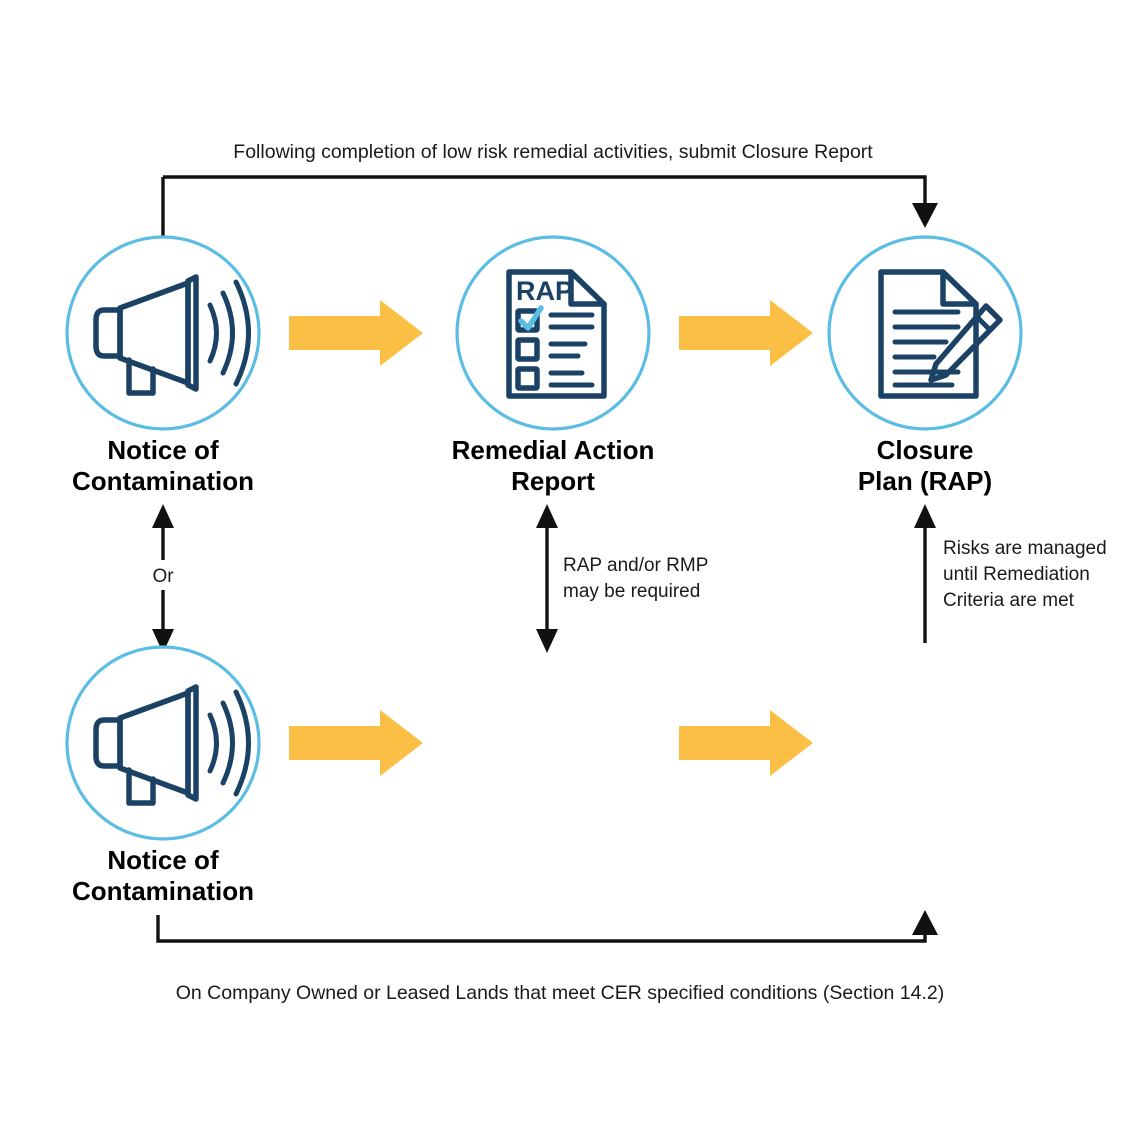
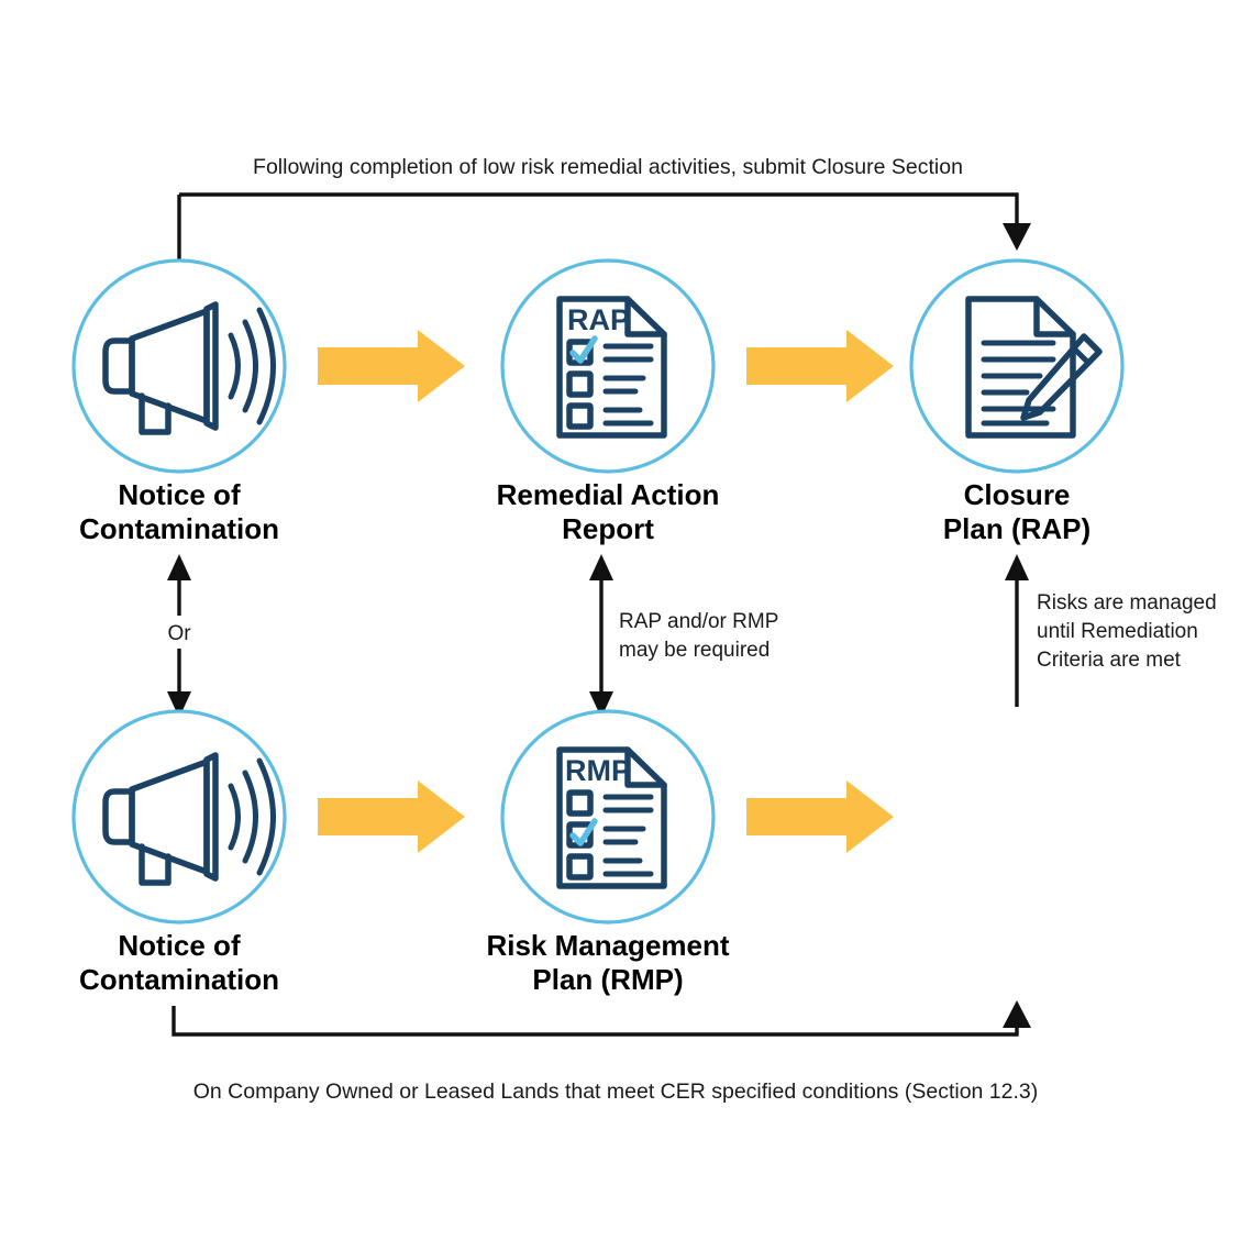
- Following completion of low risk remedial activities, submit Closure Report
+ Following completion of low risk remedial activities, submit Closure Section
  Notice of
  Contamination
  RAP
  Remedial Action
  Report
  Closure
  Plan (RAP)
  Or
  RAP and/or RMP
  may be required
  Risks are managed
  until Remediation
  Criteria are met
  Notice of
  Contamination
+ RMP
+ Risk Management
+ Plan (RMP)
- On Company Owned or Leased Lands that meet CER specified conditions (Section 14.2)
+ On Company Owned or Leased Lands that meet CER specified conditions (Section 12.3)
